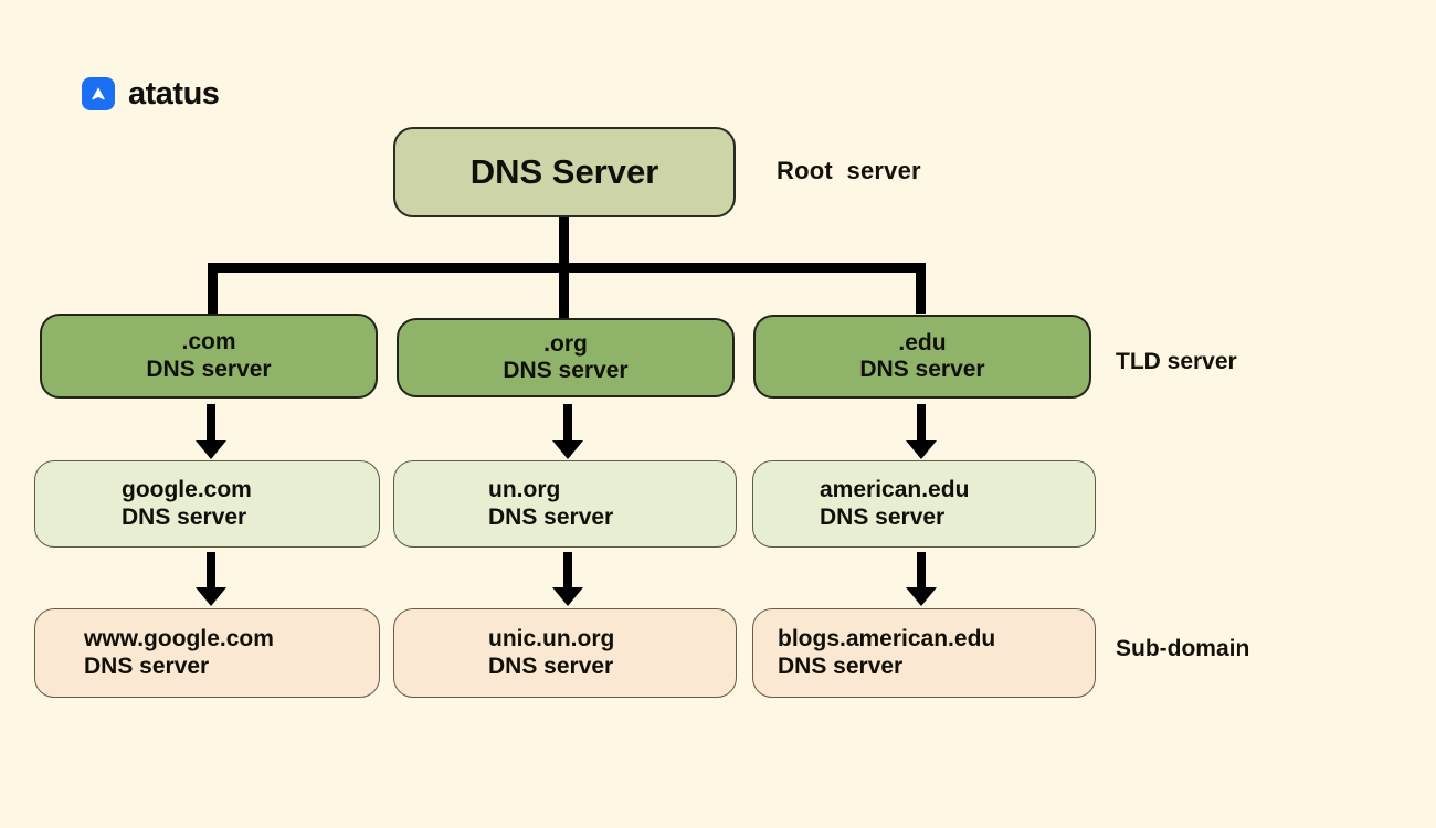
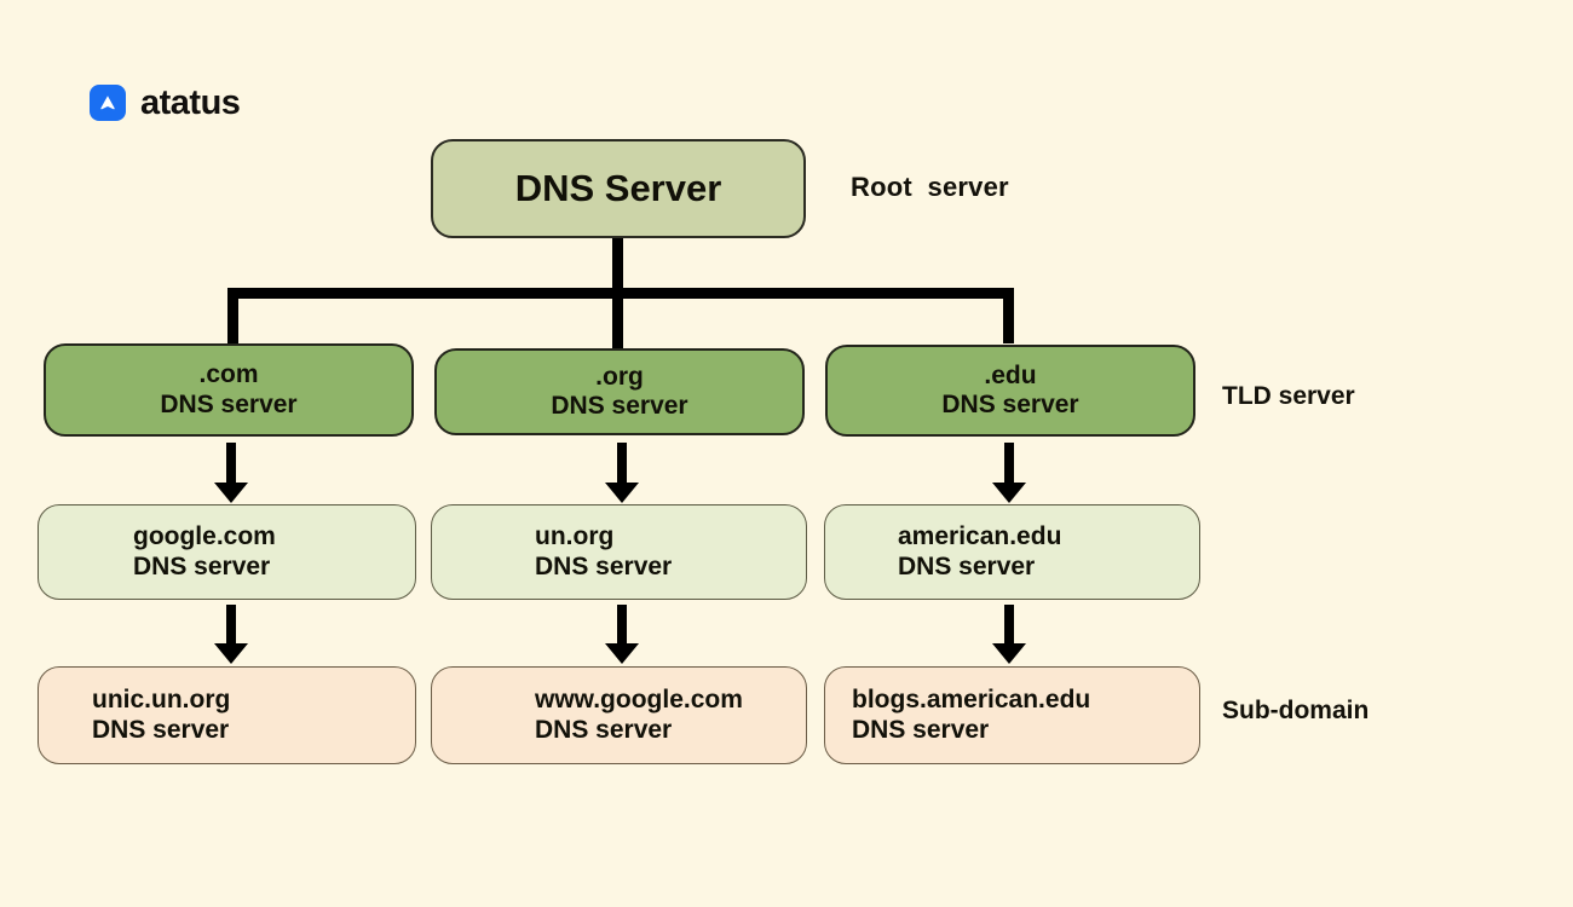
  atatus
  DNS Server
  Root server
  .com
  DNS server
  .org
  DNS server
  .edu
  DNS server
  TLD server
  google.com
  DNS server
  un.org
  DNS server
  american.edu
  DNS server
- www.google.com
+ unic.un.org
  DNS server
- unic.un.org
+ www.google.com
  DNS server
  blogs.american.edu
  DNS server
  Sub-domain
